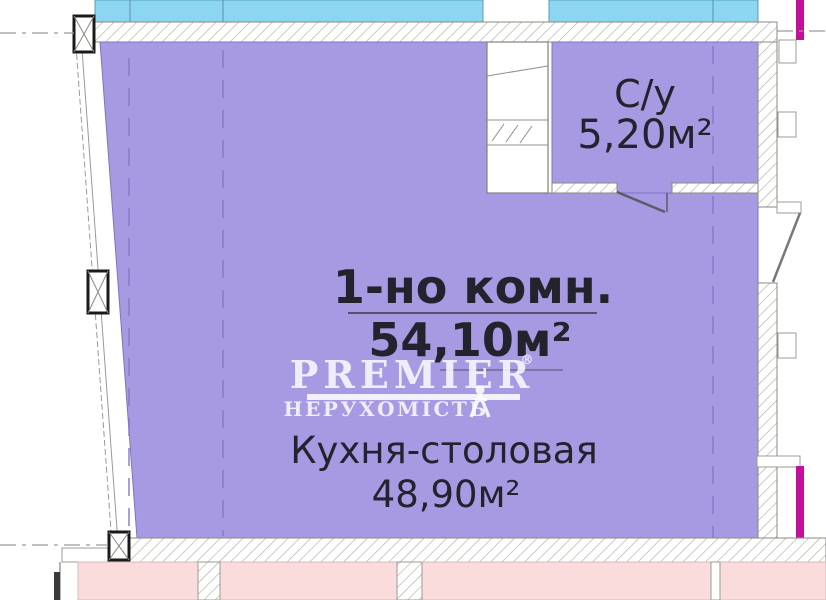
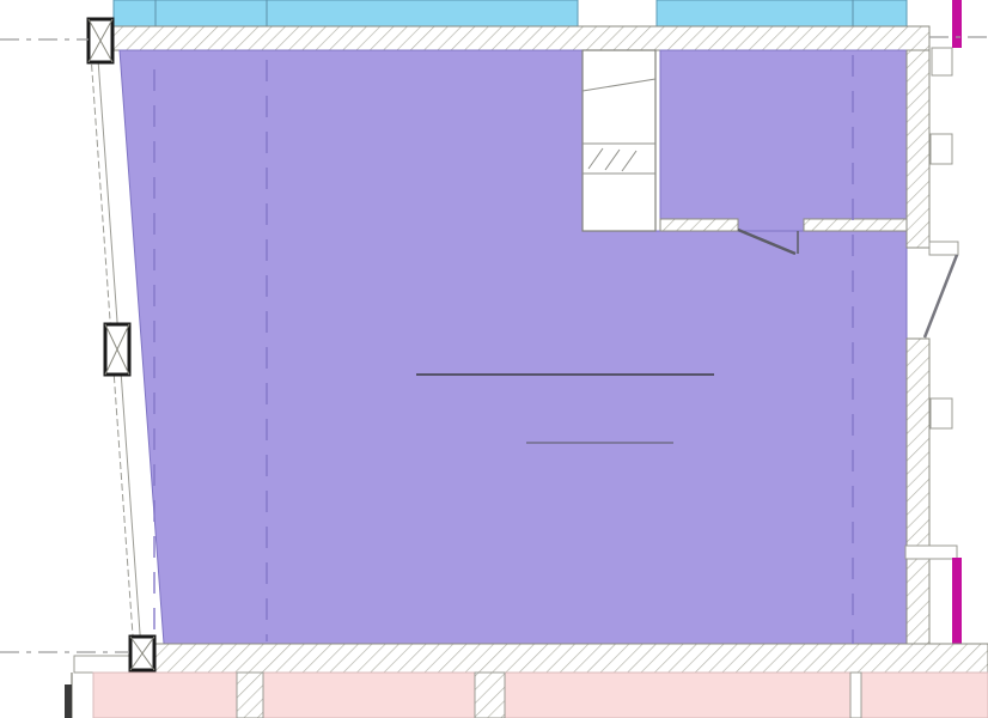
- С/у
- 5,20м²
- 1-но комн.
- 54,10м²
- PREMIER
- ®
- НЕРУХОМІСТЬ
- Кухня-столовая
- 48,90м²
